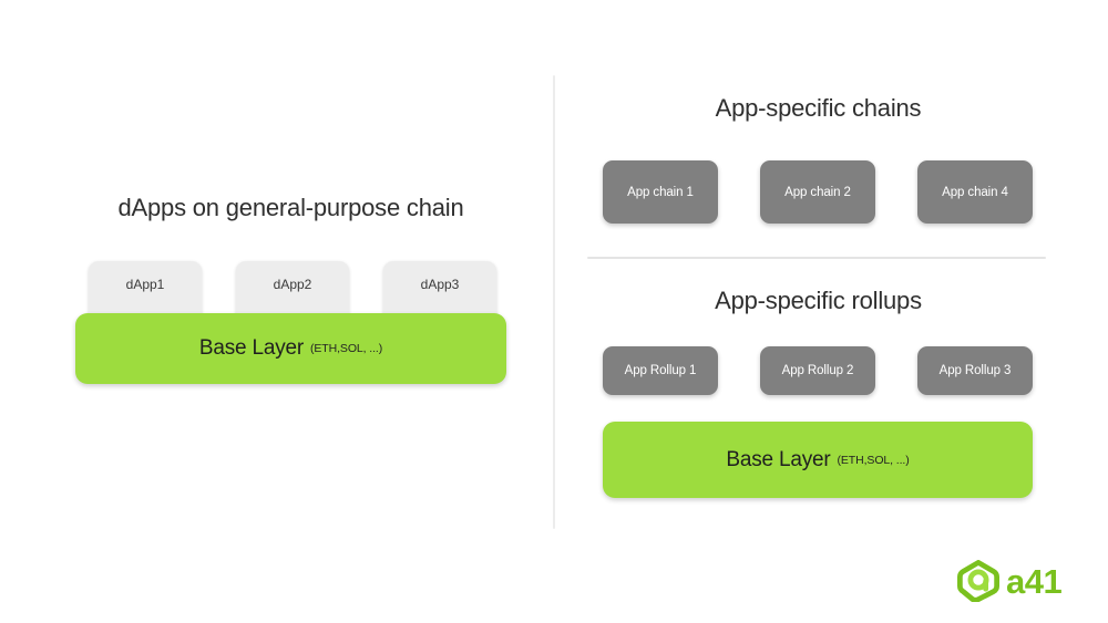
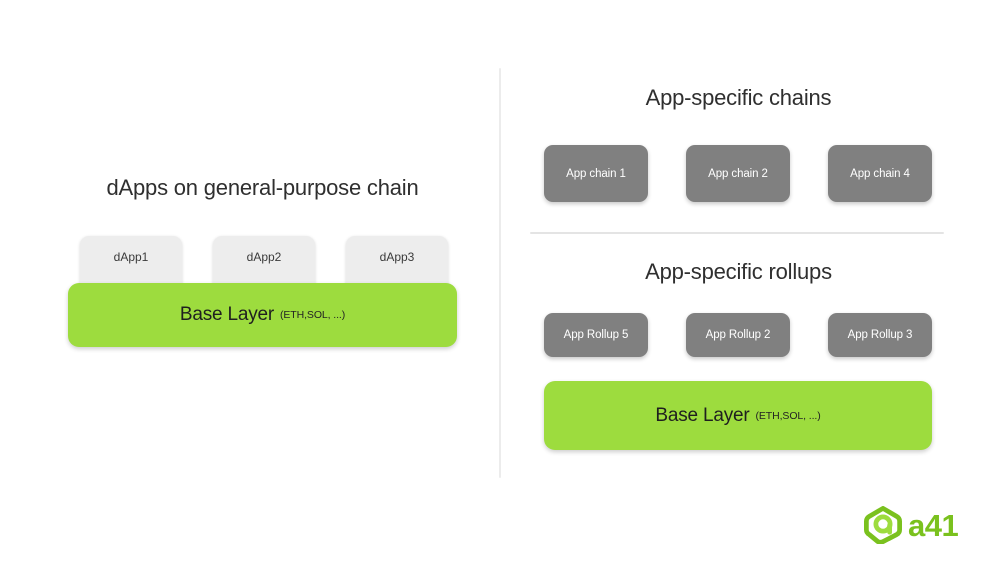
  dApps on general-purpose chain
  dApp1
  dApp2
  dApp3
  Base Layer
  (ETH,SOL, ...)
  App-specific chains
  App chain 1
  App chain 2
  App chain 4
  App-specific rollups
- App Rollup 1
+ App Rollup 5
  App Rollup 2
  App Rollup 3
  Base Layer
  (ETH,SOL, ...)
  a41
